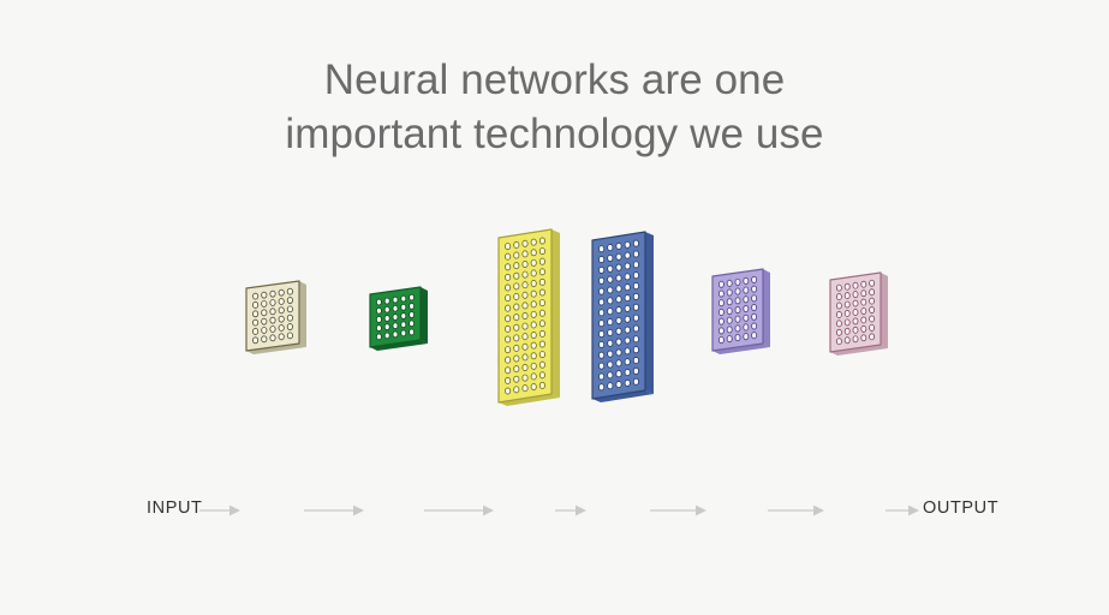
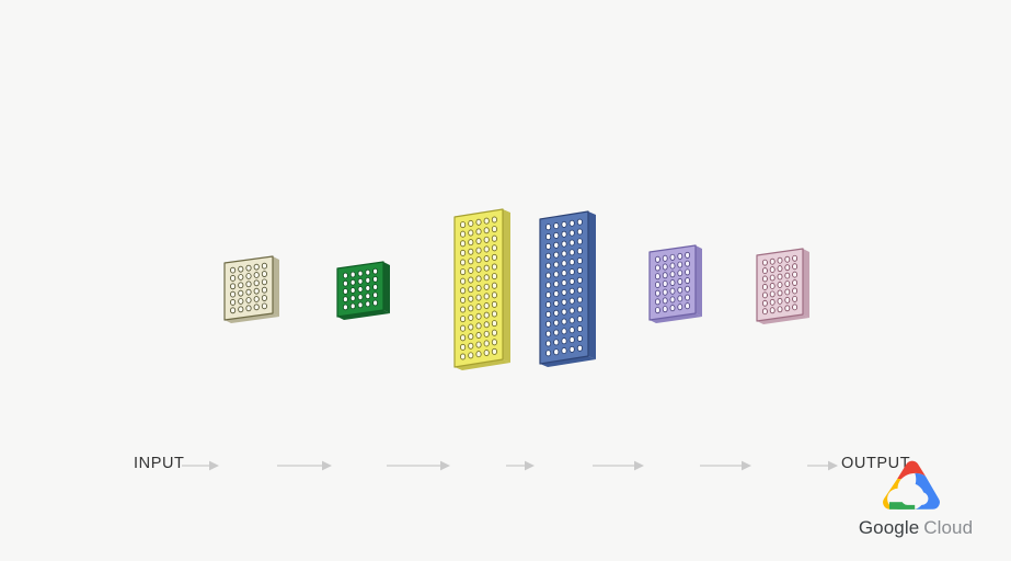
- Neural networks are one
- important technology we use
  INPUT
  OUTPUT
+ Google Cloud
